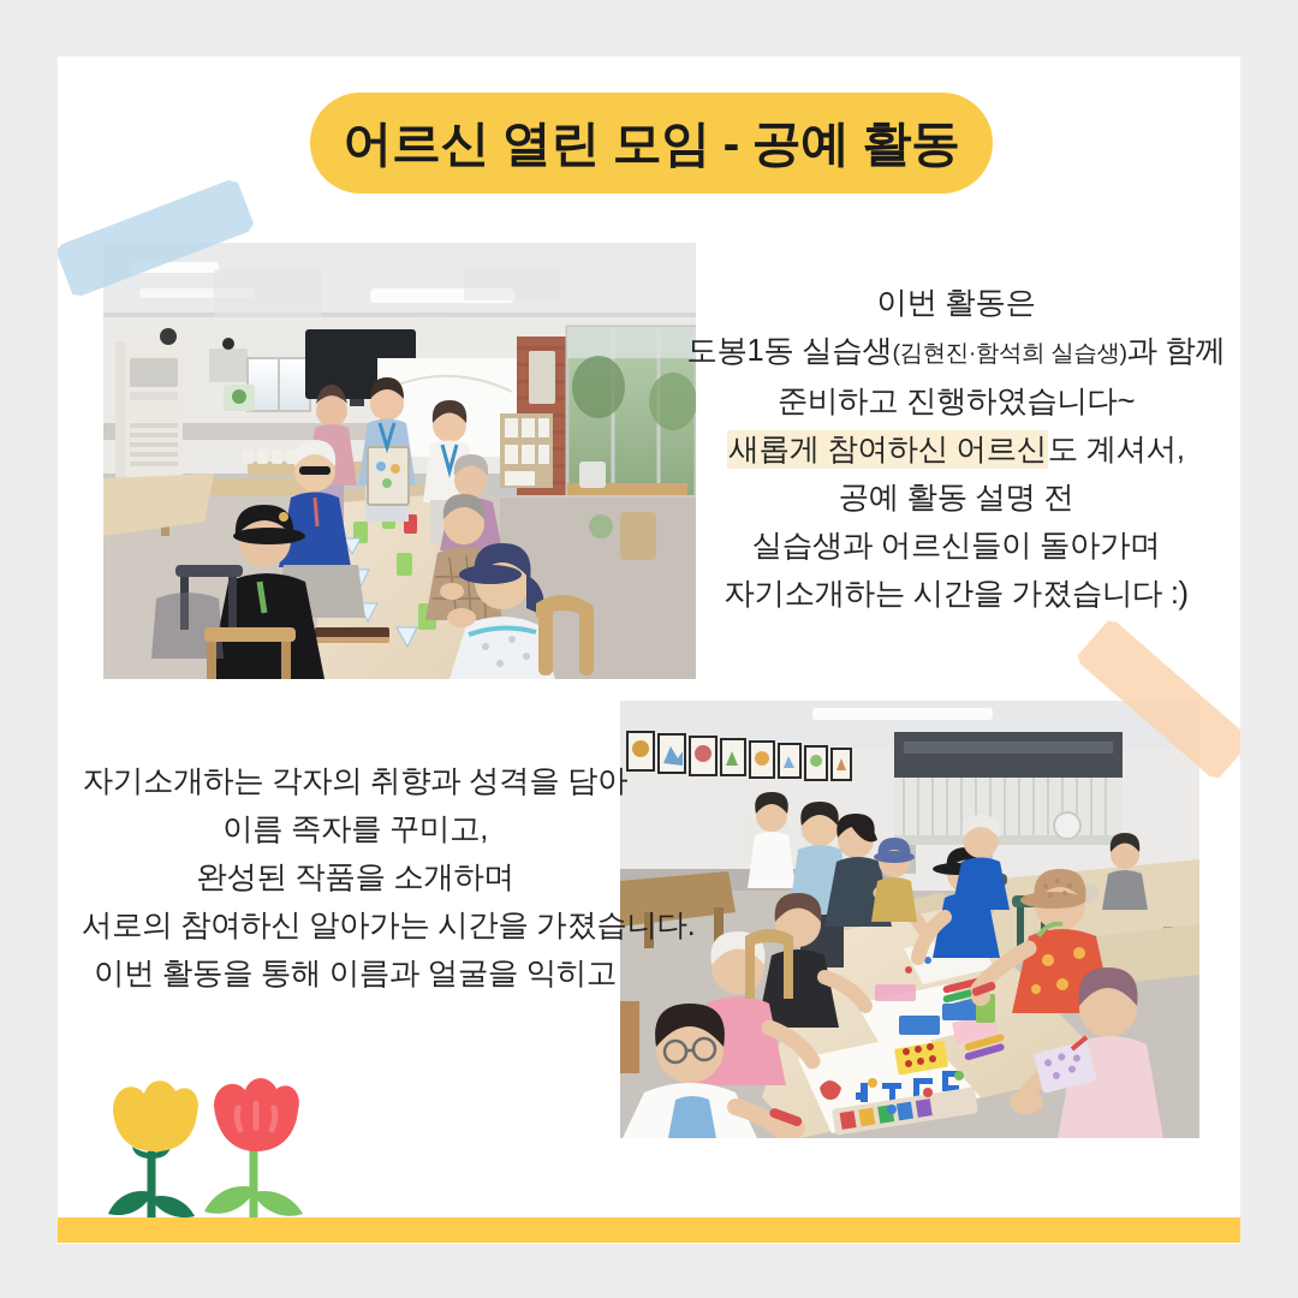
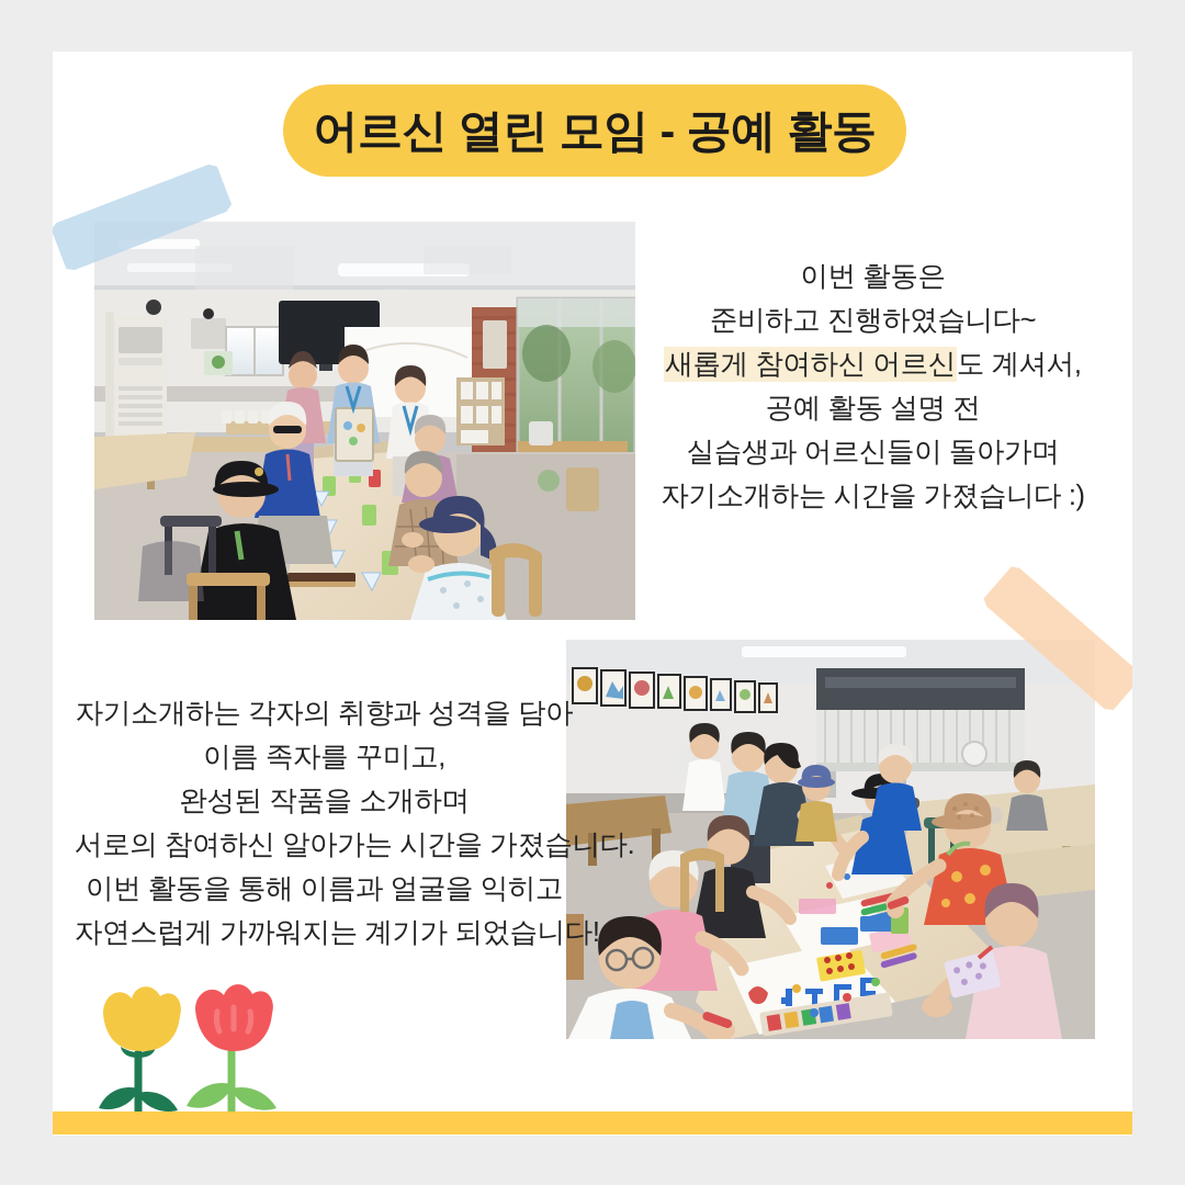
  어르신 열린 모임 - 공예 활동
  이번 활동은
- 도봉1동 실습생(김현진·함석희 실습생)과 함께
  준비하고 진행하였습니다~
  새롭게 참여하신 어르신도 계셔서,
  공예 활동 설명 전
  실습생과 어르신들이 돌아가며
  자기소개하는 시간을 가졌습니다 :)
  자기소개하는 각자의 취향과 성격을 담아
  이름 족자를 꾸미고,
  완성된 작품을 소개하며
  서로의 참여하신 알아가는 시간을 가졌습니다.
  이번 활동을 통해 이름과 얼굴을 익히고
+ 자연스럽게 가까워지는 계기가 되었습니다!
